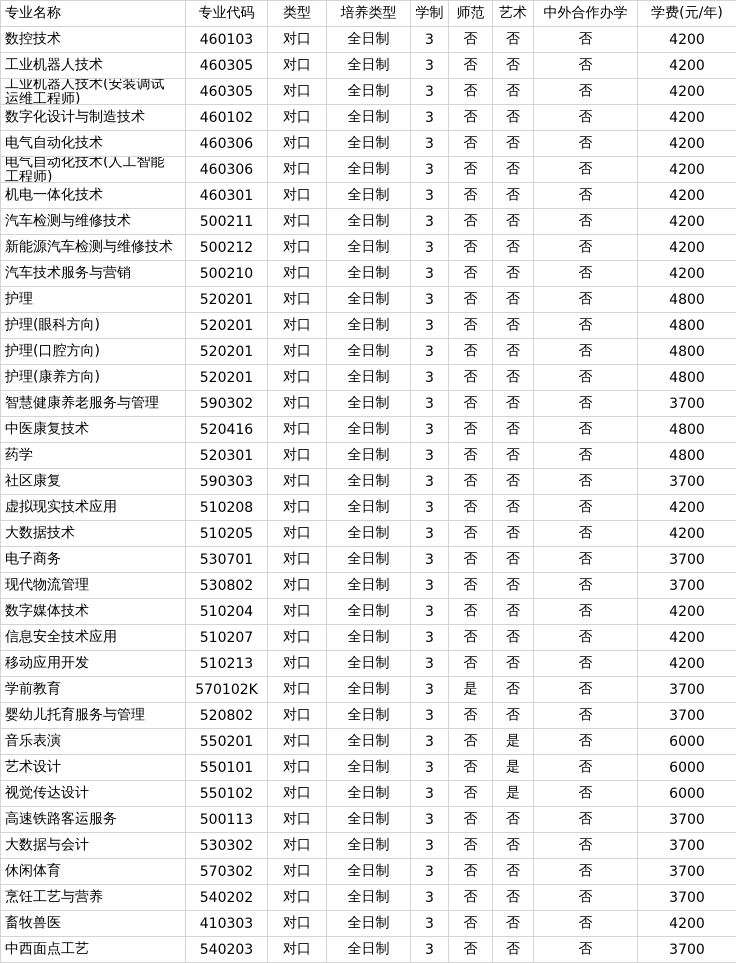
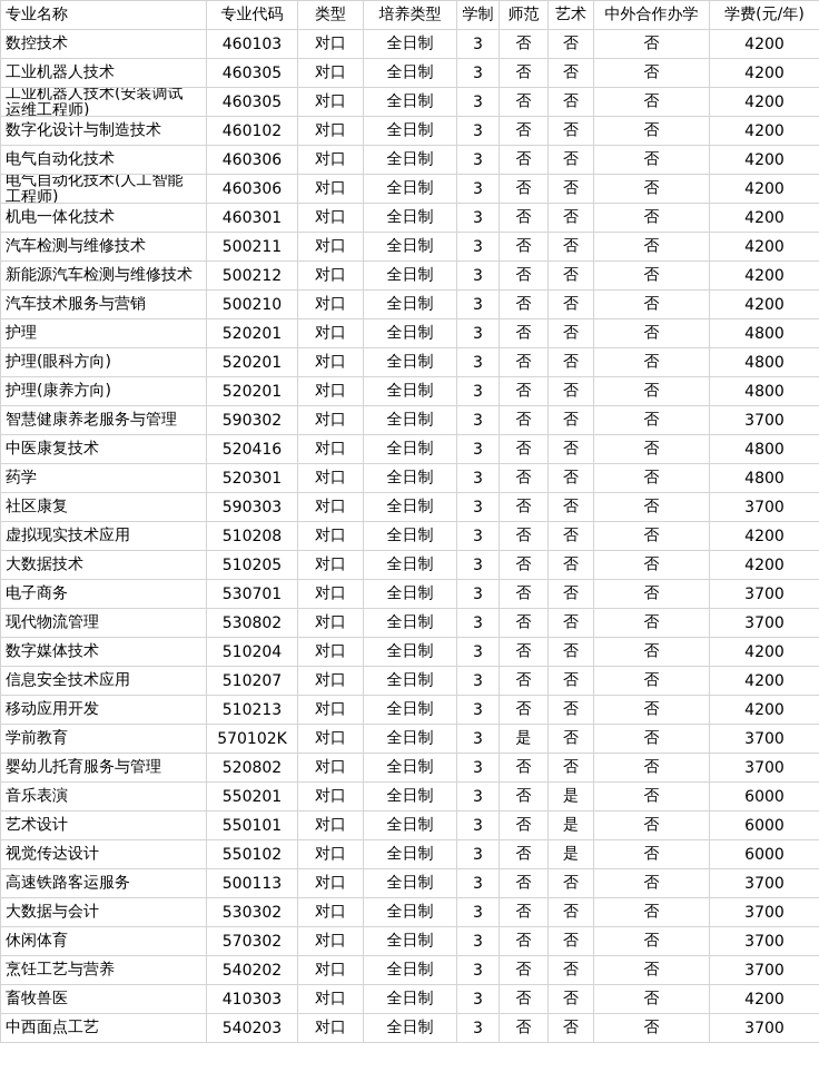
  专业名称	专业代码	类型	培养类型	学制	师范	艺术	中外合作办学	学费(元/年)
  数控技术	460103	对口	全日制	3	否	否	否	4200
  工业机器人技术	460305	对口	全日制	3	否	否	否	4200
  工业机器人技术(安装调试 运维工程师)	460305	对口	全日制	3	否	否	否	4200
  数字化设计与制造技术	460102	对口	全日制	3	否	否	否	4200
  电气自动化技术	460306	对口	全日制	3	否	否	否	4200
  电气自动化技术(人工智能 工程师)	460306	对口	全日制	3	否	否	否	4200
  机电一体化技术	460301	对口	全日制	3	否	否	否	4200
  汽车检测与维修技术	500211	对口	全日制	3	否	否	否	4200
  新能源汽车检测与维修技术	500212	对口	全日制	3	否	否	否	4200
  汽车技术服务与营销	500210	对口	全日制	3	否	否	否	4200
  护理	520201	对口	全日制	3	否	否	否	4800
  护理(眼科方向)	520201	对口	全日制	3	否	否	否	4800
- 护理(口腔方向)	520201	对口	全日制	3	否	否	否	4800
  护理(康养方向)	520201	对口	全日制	3	否	否	否	4800
  智慧健康养老服务与管理	590302	对口	全日制	3	否	否	否	3700
  中医康复技术	520416	对口	全日制	3	否	否	否	4800
  药学	520301	对口	全日制	3	否	否	否	4800
  社区康复	590303	对口	全日制	3	否	否	否	3700
  虚拟现实技术应用	510208	对口	全日制	3	否	否	否	4200
  大数据技术	510205	对口	全日制	3	否	否	否	4200
  电子商务	530701	对口	全日制	3	否	否	否	3700
  现代物流管理	530802	对口	全日制	3	否	否	否	3700
  数字媒体技术	510204	对口	全日制	3	否	否	否	4200
  信息安全技术应用	510207	对口	全日制	3	否	否	否	4200
  移动应用开发	510213	对口	全日制	3	否	否	否	4200
  学前教育	570102K	对口	全日制	3	是	否	否	3700
  婴幼儿托育服务与管理	520802	对口	全日制	3	否	否	否	3700
  音乐表演	550201	对口	全日制	3	否	是	否	6000
  艺术设计	550101	对口	全日制	3	否	是	否	6000
  视觉传达设计	550102	对口	全日制	3	否	是	否	6000
  高速铁路客运服务	500113	对口	全日制	3	否	否	否	3700
  大数据与会计	530302	对口	全日制	3	否	否	否	3700
  休闲体育	570302	对口	全日制	3	否	否	否	3700
  烹饪工艺与营养	540202	对口	全日制	3	否	否	否	3700
  畜牧兽医	410303	对口	全日制	3	否	否	否	4200
  中西面点工艺	540203	对口	全日制	3	否	否	否	3700
